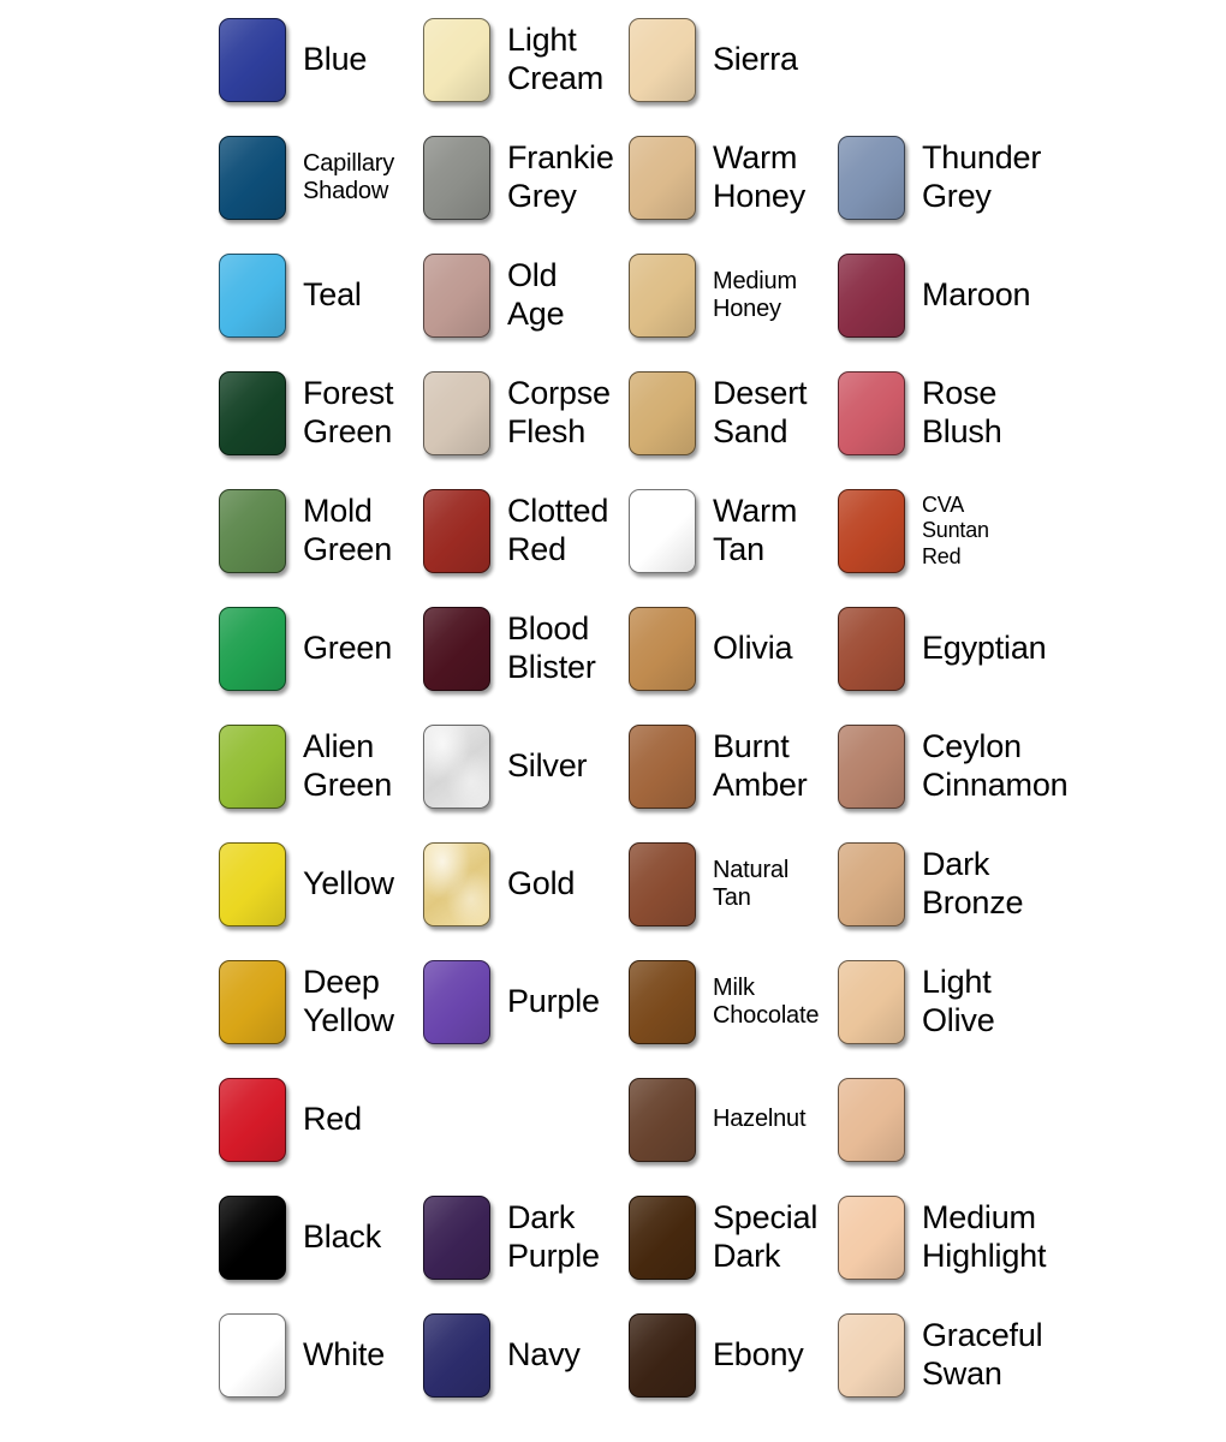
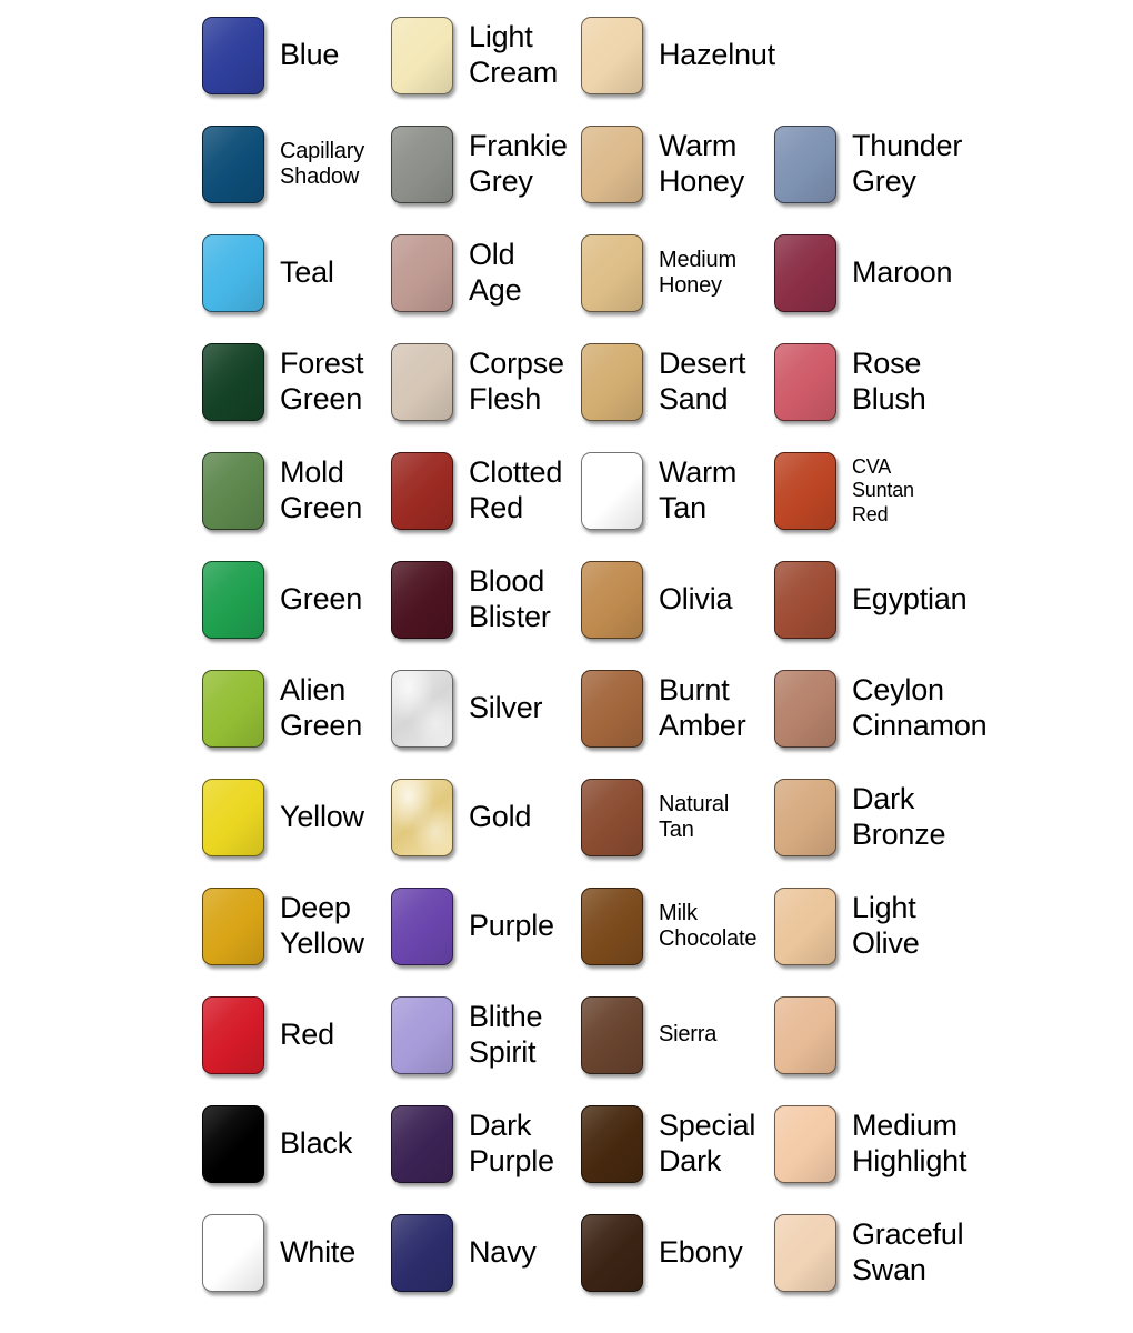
  Blue
  Light
  Cream
- Sierra
+ Hazelnut
  Capillary
  Shadow
  Frankie
  Grey
  Warm
  Honey
  Thunder
  Grey
  Teal
  Old
  Age
  Medium
  Honey
  Maroon
  Forest
  Green
  Corpse
  Flesh
  Desert
  Sand
  Rose
  Blush
  Mold
  Green
  Clotted
  Red
  Warm
  Tan
  CVA
  Suntan
  Red
  Green
  Blood
  Blister
  Olivia
  Egyptian
  Alien
  Green
  Silver
  Burnt
  Amber
  Ceylon
  Cinnamon
  Yellow
  Gold
  Natural
  Tan
  Dark
  Bronze
  Deep
  Yellow
  Purple
  Milk
  Chocolate
  Light
  Olive
  Red
+ Blithe
+ Spirit
- Hazelnut
+ Sierra
  Black
  Dark
  Purple
  Special
  Dark
  Medium
  Highlight
  White
  Navy
  Ebony
  Graceful
  Swan
